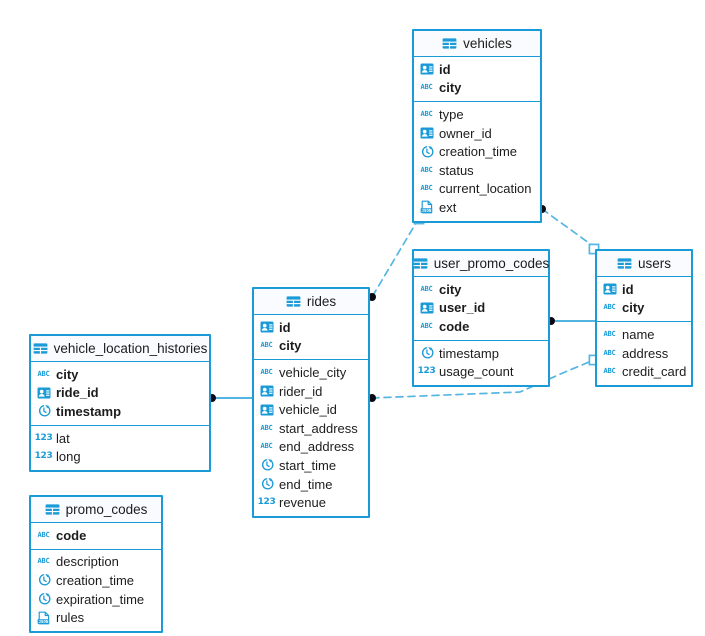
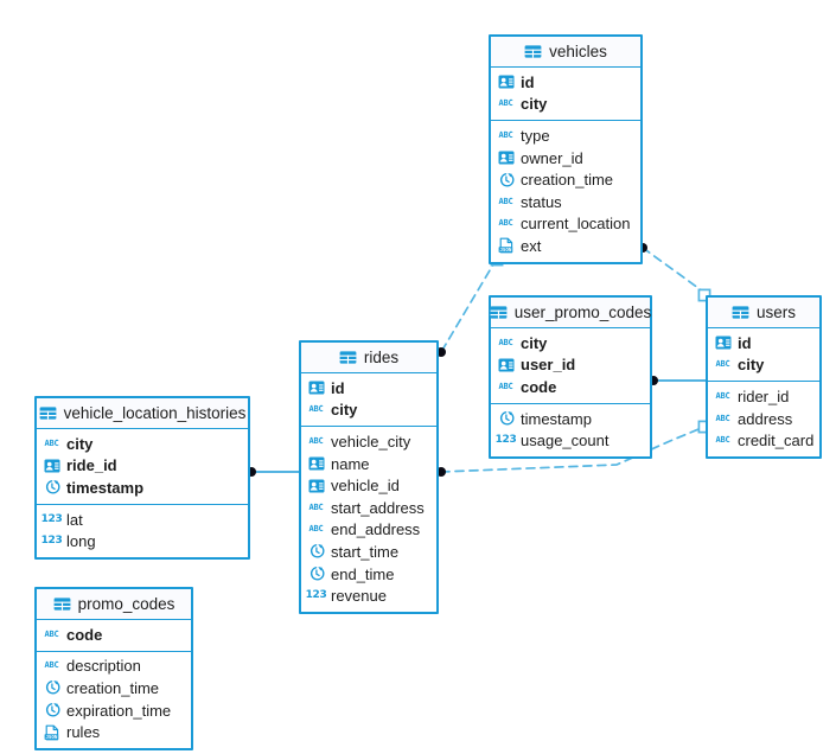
  vehicles
  id
  ABC
  city
  ABC
  type
  owner_id
  creation_time
  ABC
  status
  ABC
  current_location
  ext
  user_promo_codes
  ABC
  city
  user_id
  ABC
  code
  timestamp
  123
  usage_count
  users
  id
  ABC
  city
  ABC
- name
+ rider_id
  ABC
  address
  ABC
  credit_card
  rides
  id
  ABC
  city
  ABC
  vehicle_city
- rider_id
+ name
  vehicle_id
  ABC
  start_address
  ABC
  end_address
  start_time
  end_time
  123
  revenue
  vehicle_location_histories
  ABC
  city
  ride_id
  timestamp
  123
  lat
  123
  long
  promo_codes
  ABC
  code
  ABC
  description
  creation_time
  expiration_time
  rules
